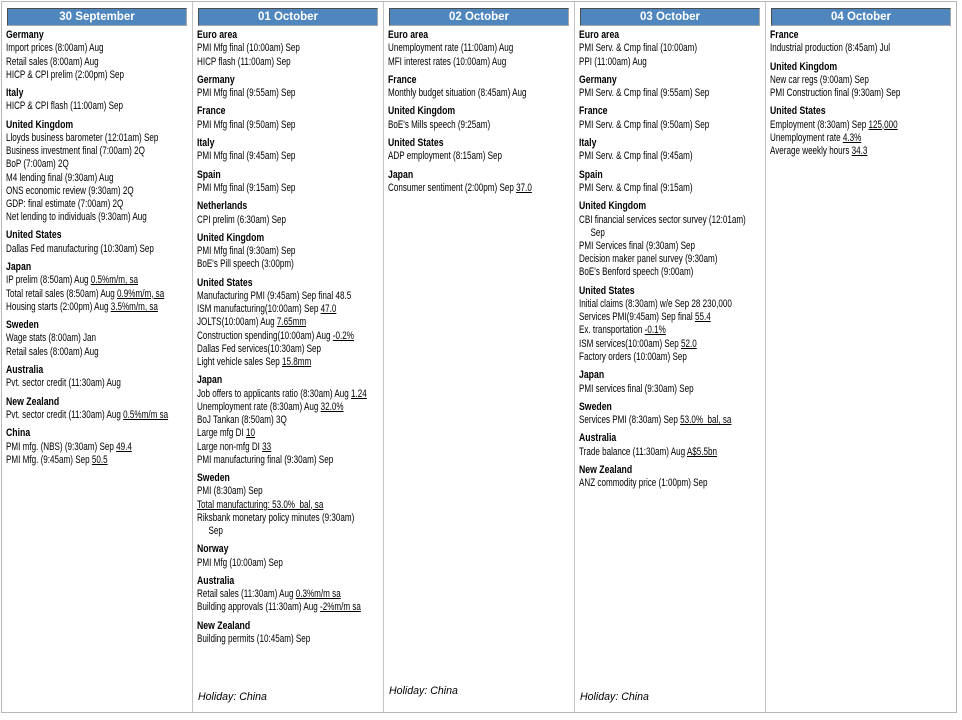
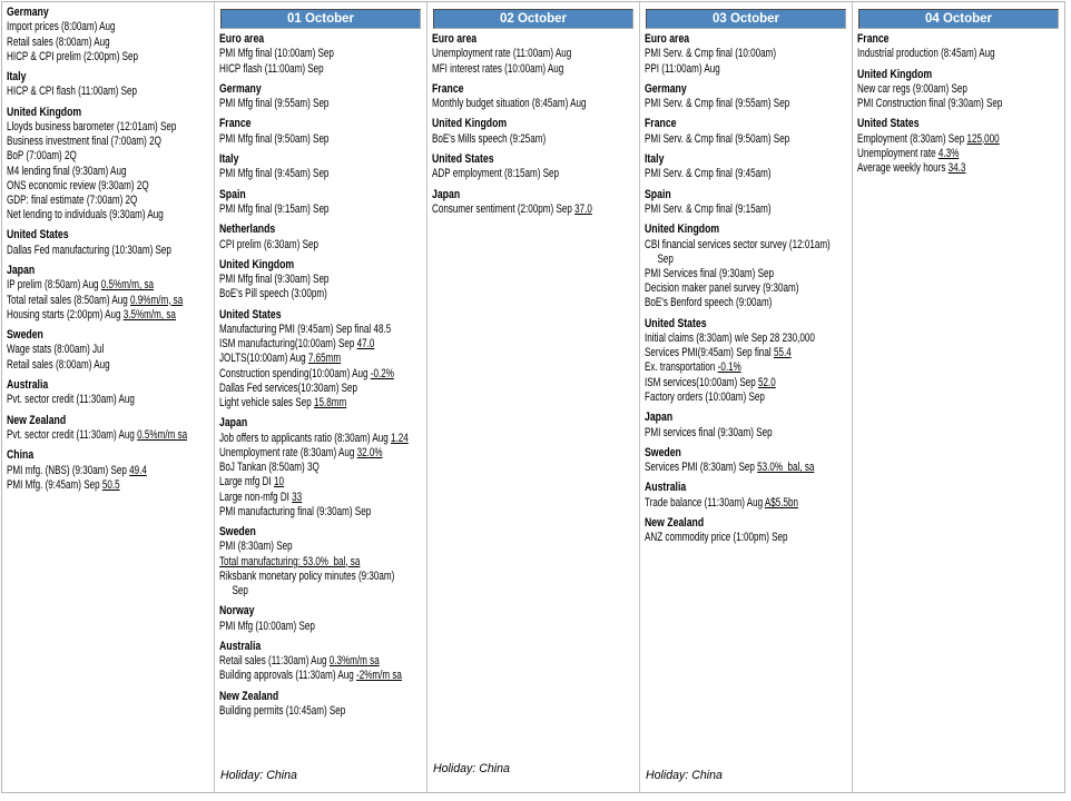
- 30 September
  Germany
  Import prices (8:00am) Aug
  Retail sales (8:00am) Aug
  HICP & CPI prelim (2:00pm) Sep
  Italy
  HICP & CPI flash (11:00am) Sep
  United Kingdom
  Lloyds business barometer (12:01am) Sep
  Business investment final (7:00am) 2Q
  BoP (7:00am) 2Q
  M4 lending final (9:30am) Aug
  ONS economic review (9:30am) 2Q
  GDP: final estimate (7:00am) 2Q
  Net lending to individuals (9:30am) Aug
  United States
  Dallas Fed manufacturing (10:30am) Sep
  Japan
  IP prelim (8:50am) Aug 0.5%m/m, sa
  Total retail sales (8:50am) Aug 0.9%m/m, sa
  Housing starts (2:00pm) Aug 3.5%m/m, sa
  Sweden
- Wage stats (8:00am) Jan
+ Wage stats (8:00am) Jul
  Retail sales (8:00am) Aug
  Australia
  Pvt. sector credit (11:30am) Aug
  New Zealand
  Pvt. sector credit (11:30am) Aug 0.5%m/m sa
  China
  PMI mfg. (NBS) (9:30am) Sep 49.4
  PMI Mfg. (9:45am) Sep 50.5
  01 October
  Euro area
  PMI Mfg final (10:00am) Sep
  HICP flash (11:00am) Sep
  Germany
  PMI Mfg final (9:55am) Sep
  France
  PMI Mfg final (9:50am) Sep
  Italy
  PMI Mfg final (9:45am) Sep
  Spain
  PMI Mfg final (9:15am) Sep
  Netherlands
  CPI prelim (6:30am) Sep
  United Kingdom
  PMI Mfg final (9:30am) Sep
  BoE's Pill speech (3:00pm)
  United States
  Manufacturing PMI (9:45am) Sep final 48.5
  ISM manufacturing(10:00am) Sep 47.0
  JOLTS(10:00am) Aug 7.65mm
  Construction spending(10:00am) Aug -0.2%
  Dallas Fed services(10:30am) Sep
  Light vehicle sales Sep 15.8mm
  Japan
  Job offers to applicants ratio (8:30am) Aug 1.24
  Unemployment rate (8:30am) Aug 32.0%
  BoJ Tankan (8:50am) 3Q
  Large mfg DI 10
  Large non-mfg DI 33
  PMI manufacturing final (9:30am) Sep
  Sweden
  PMI (8:30am) Sep
  Total manufacturing: 53.0% bal, sa
  Riksbank monetary policy minutes (9:30am)
  Sep
  Norway
  PMI Mfg (10:00am) Sep
  Australia
  Retail sales (11:30am) Aug 0.3%m/m sa
  Building approvals (11:30am) Aug -2%m/m sa
  New Zealand
  Building permits (10:45am) Sep
  Holiday: China
  02 October
  Euro area
  Unemployment rate (11:00am) Aug
  MFI interest rates (10:00am) Aug
  France
  Monthly budget situation (8:45am) Aug
  United Kingdom
  BoE's Mills speech (9:25am)
  United States
  ADP employment (8:15am) Sep
  Japan
  Consumer sentiment (2:00pm) Sep 37.0
  Holiday: China
  03 October
  Euro area
  PMI Serv. & Cmp final (10:00am)
  PPI (11:00am) Aug
  Germany
  PMI Serv. & Cmp final (9:55am) Sep
  France
  PMI Serv. & Cmp final (9:50am) Sep
  Italy
  PMI Serv. & Cmp final (9:45am)
  Spain
  PMI Serv. & Cmp final (9:15am)
  United Kingdom
  CBI financial services sector survey (12:01am)
  Sep
  PMI Services final (9:30am) Sep
  Decision maker panel survey (9:30am)
  BoE's Benford speech (9:00am)
  United States
  Initial claims (8:30am) w/e Sep 28 230,000
  Services PMI(9:45am) Sep final 55.4
  Ex. transportation -0.1%
  ISM services(10:00am) Sep 52.0
  Factory orders (10:00am) Sep
  Japan
  PMI services final (9:30am) Sep
  Sweden
  Services PMI (8:30am) Sep 53.0% bal, sa
  Australia
  Trade balance (11:30am) Aug A$5.5bn
  New Zealand
  ANZ commodity price (1:00pm) Sep
  Holiday: China
  04 October
  France
- Industrial production (8:45am) Jul
+ Industrial production (8:45am) Aug
  United Kingdom
  New car regs (9:00am) Sep
  PMI Construction final (9:30am) Sep
  United States
  Employment (8:30am) Sep 125,000
  Unemployment rate 4.3%
  Average weekly hours 34.3
